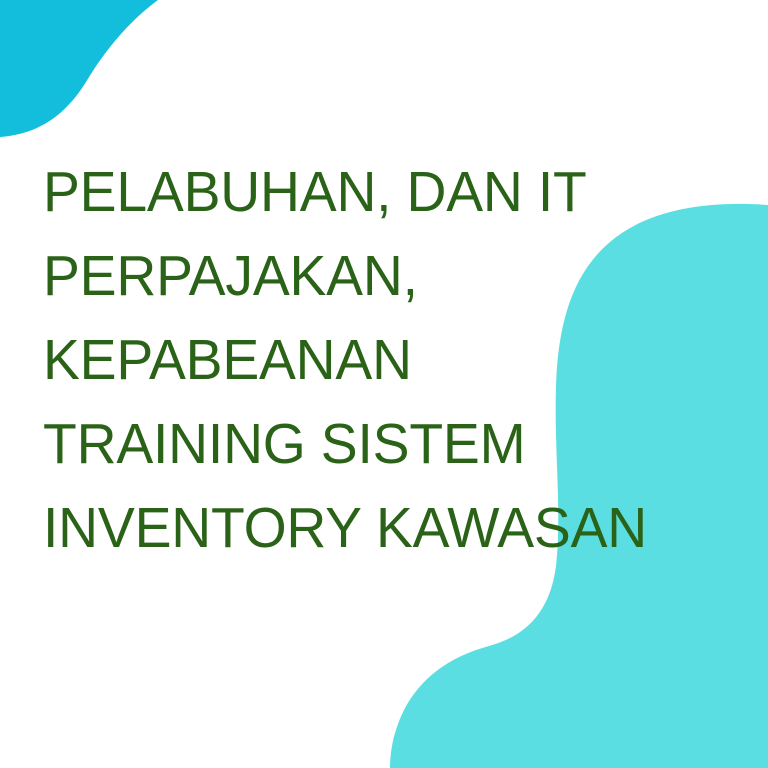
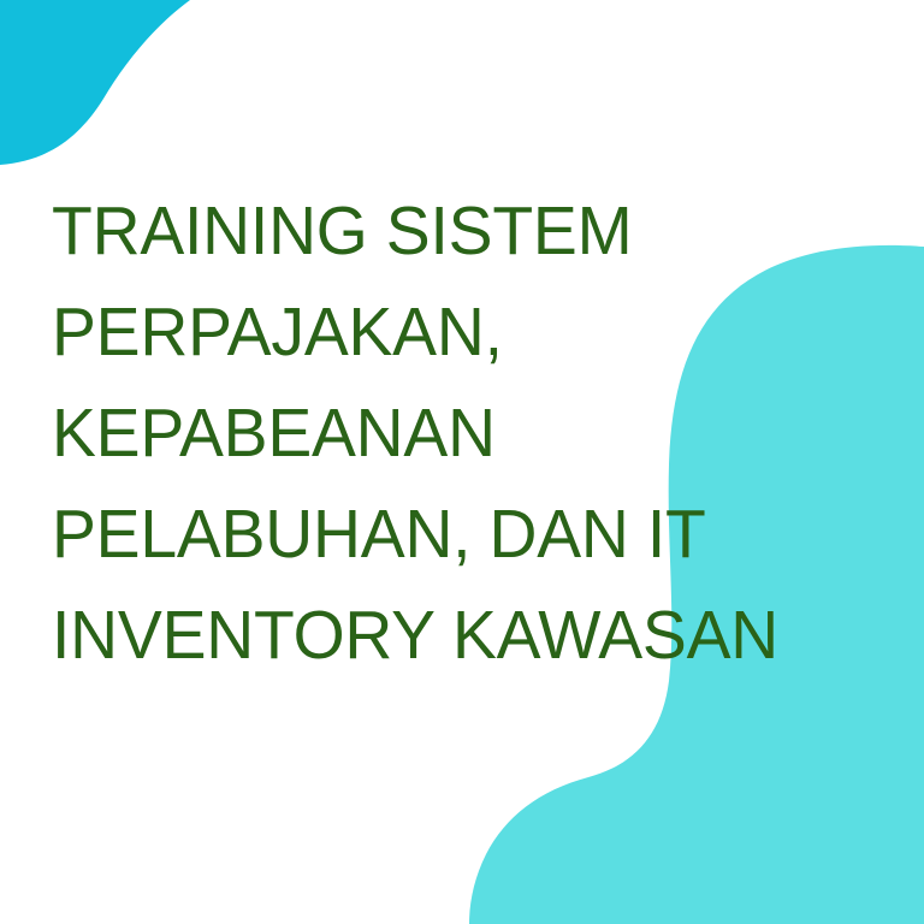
- PELABUHAN, DAN IT
+ TRAINING SISTEM
  PERPAJAKAN,
  KEPABEANAN
- TRAINING SISTEM
+ PELABUHAN, DAN IT
  INVENTORY KAWASAN
